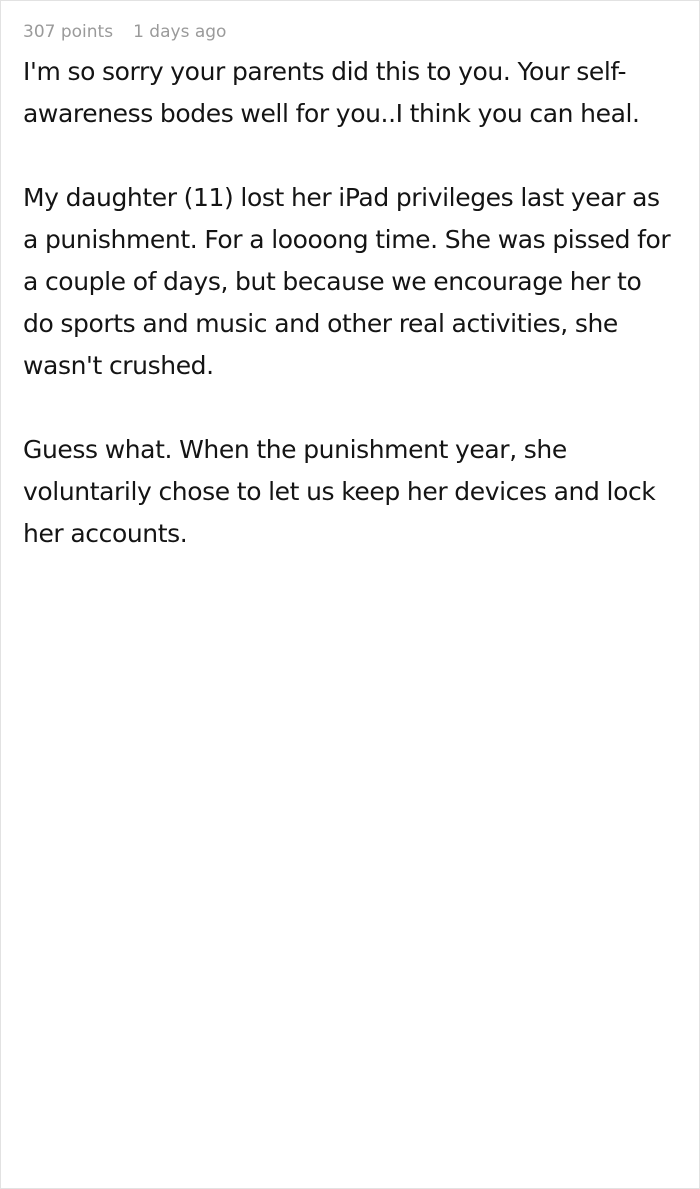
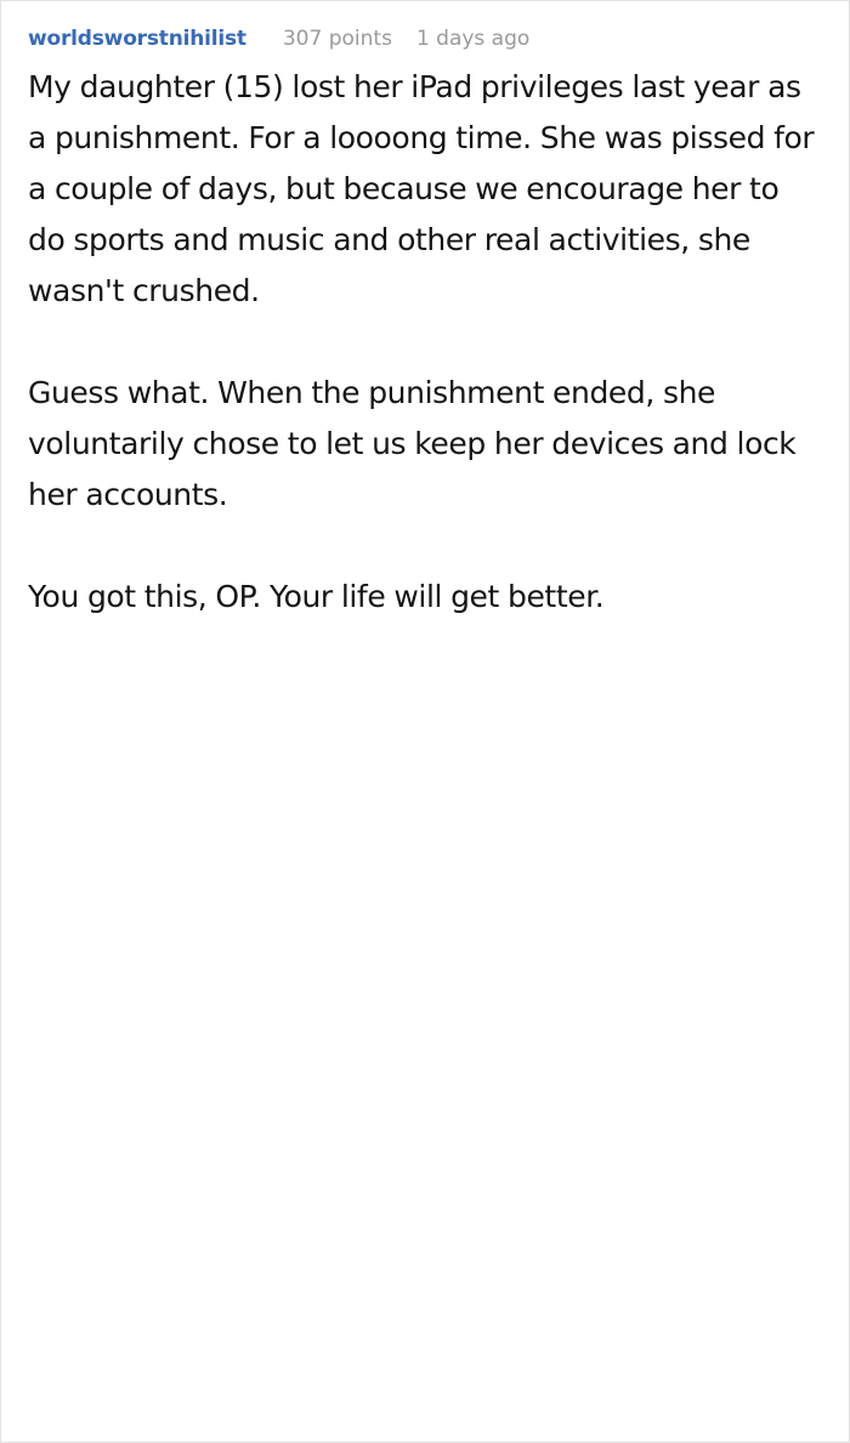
+ worldsworstnihilist
  307 points
  1 days ago
- I'm so sorry your parents did this to you. Your self-awareness bodes well for you..I think you can heal.
- My daughter (11) lost her iPad privileges last year as a punishment. For a loooong time. She was pissed for a couple of days, but because we encourage her to do sports and music and other real activities, she wasn't crushed.
+ My daughter (15) lost her iPad privileges last year as a punishment. For a loooong time. She was pissed for a couple of days, but because we encourage her to do sports and music and other real activities, she wasn't crushed.
- Guess what. When the punishment year, she voluntarily chose to let us keep her devices and lock her accounts.
+ Guess what. When the punishment ended, she voluntarily chose to let us keep her devices and lock her accounts.
+ You got this, OP. Your life will get better.
